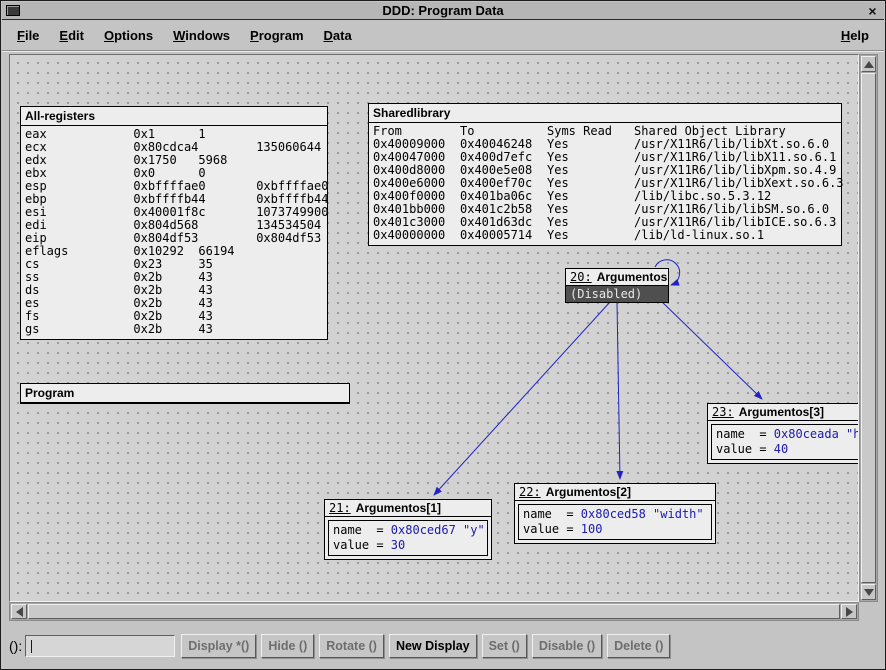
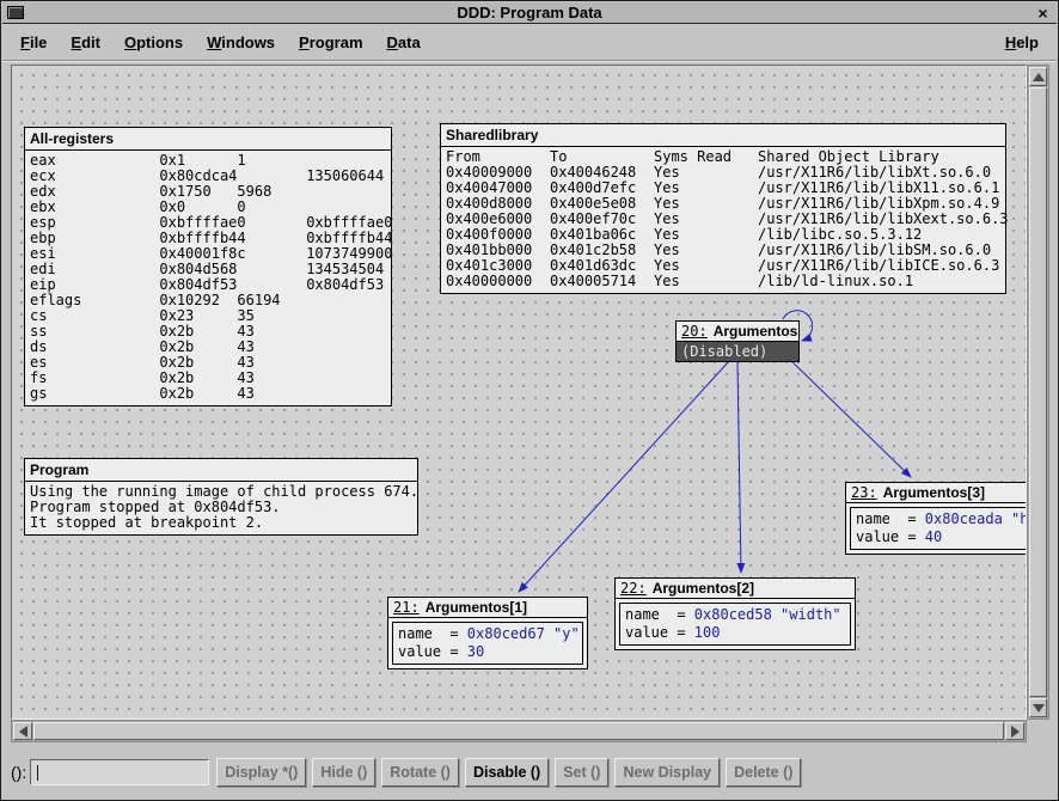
  DDD: Program Data
  ×
  File
  Edit
  Options
  Windows
  Program
  Data
  Help
  All-registers
  eax 0x1 1
  ecx 0x80cdca4 135060644
  edx 0x1750 5968
  ebx 0x0 0
  esp 0xbffffae0 0xbffffae0
  ebp 0xbffffb44 0xbffffb44
  esi 0x40001f8c 1073749900
  edi 0x804d568 134534504
  eip 0x804df53 0x804df53
  eflags 0x10292 66194
  cs 0x23 35
  ss 0x2b 43
  ds 0x2b 43
  es 0x2b 43
  fs 0x2b 43
  gs 0x2b 43
  Sharedlibrary
  From
  To
  Syms Read
  Shared Object Library
  0x40009000
  0x40046248
  Yes
  /usr/X11R6/lib/libXt.so.6.0
  0x40047000
  0x400d7efc
  Yes
  /usr/X11R6/lib/libX11.so.6.1
  0x400d8000
  0x400e5e08
  Yes
  /usr/X11R6/lib/libXpm.so.4.9
  0x400e6000
  0x400ef70c
  Yes
  /usr/X11R6/lib/libXext.so.6.3
  0x400f0000
  0x401ba06c
  Yes
  /lib/libc.so.5.3.12
  0x401bb000
  0x401c2b58
  Yes
  /usr/X11R6/lib/libSM.so.6.0
  0x401c3000
  0x401d63dc
  Yes
  /usr/X11R6/lib/libICE.so.6.3
  0x40000000
  0x40005714
  Yes
  /lib/ld-linux.so.1
  Program
+ Using the running image of child process 674.
+ Program stopped at 0x804df53.
+ It stopped at breakpoint 2.
  20: Argumentos
  (Disabled)
  21: Argumentos[1]
  name = 0x80ced67 "y"
  value = 30
  22: Argumentos[2]
  name = 0x80ced58 "width"
  value = 100
  23: Argumentos[3]
  name = 0x80ceada "h
  value = 40
  ():
  Display *()
  Hide ()
  Rotate ()
- New Display
+ Disable ()
  Set ()
- Disable ()
+ New Display
  Delete ()
